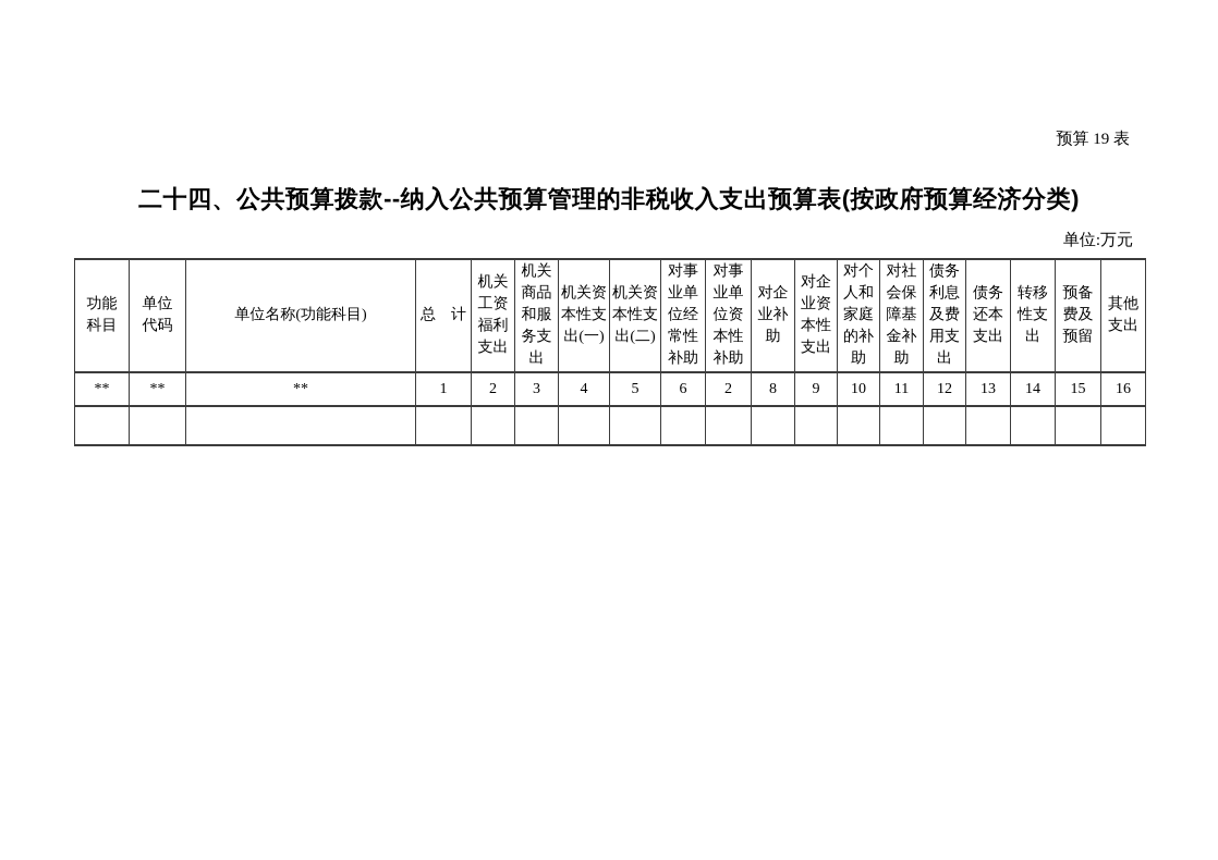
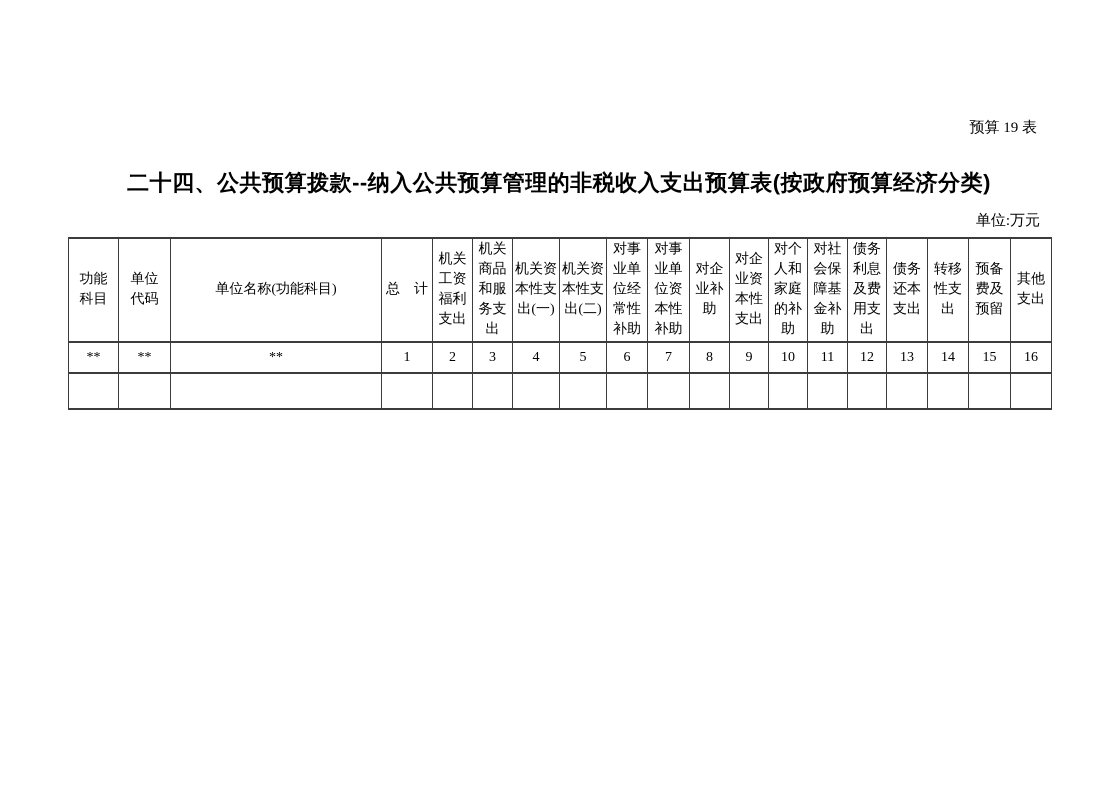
  预算 19 表
  二十四、公共预算拨款--纳入公共预算管理的非税收入支出预算表(按政府预算经济分类)
  单位:万元
  功能 科目	单位 代码	单位名称(功能科目)	总 计	机关 工资 福利 支出	机关 商品 和服 务支 出	机关资 本性支 出(一)	机关资 本性支 出(二)	对事 业单 位经 常性 补助	对事 业单 位资 本性 补助	对企 业补 助	对企 业资 本性 支出	对个 人和 家庭 的补 助	对社 会保 障基 金补 助	债务 利息 及费 用支 出	债务 还本 支出	转移 性支 出	预备 费及 预留	其他 支出
- **	**	**	1	2	3	4	5	6	2	8	9	10	11	12	13	14	15	16
+ **	**	**	1	2	3	4	5	6	7	8	9	10	11	12	13	14	15	16
